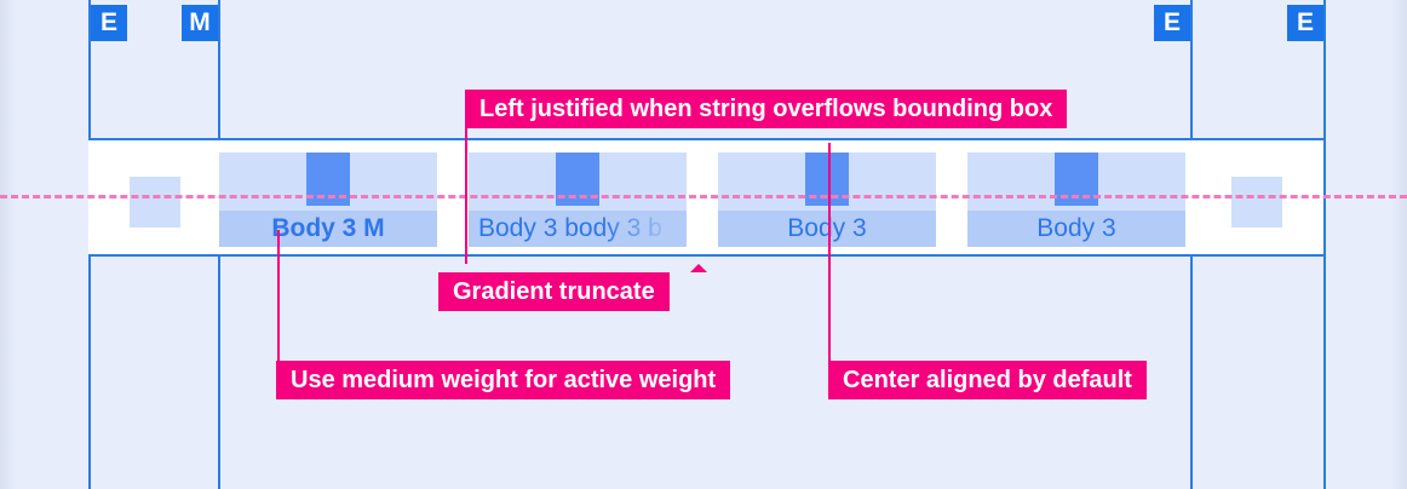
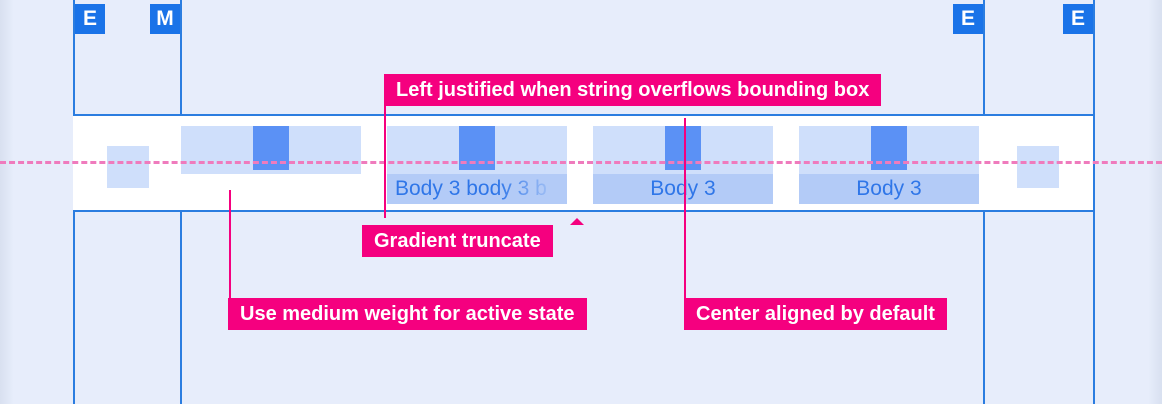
  E
  M
  E
  E
- Body 3 M
  Body 3 bod
  Body 3
  Body 3
  Left justified when string overflows bounding box
  Gradient truncate
- Use medium weight for active weight
+ Use medium weight for active state
  Center aligned by default
